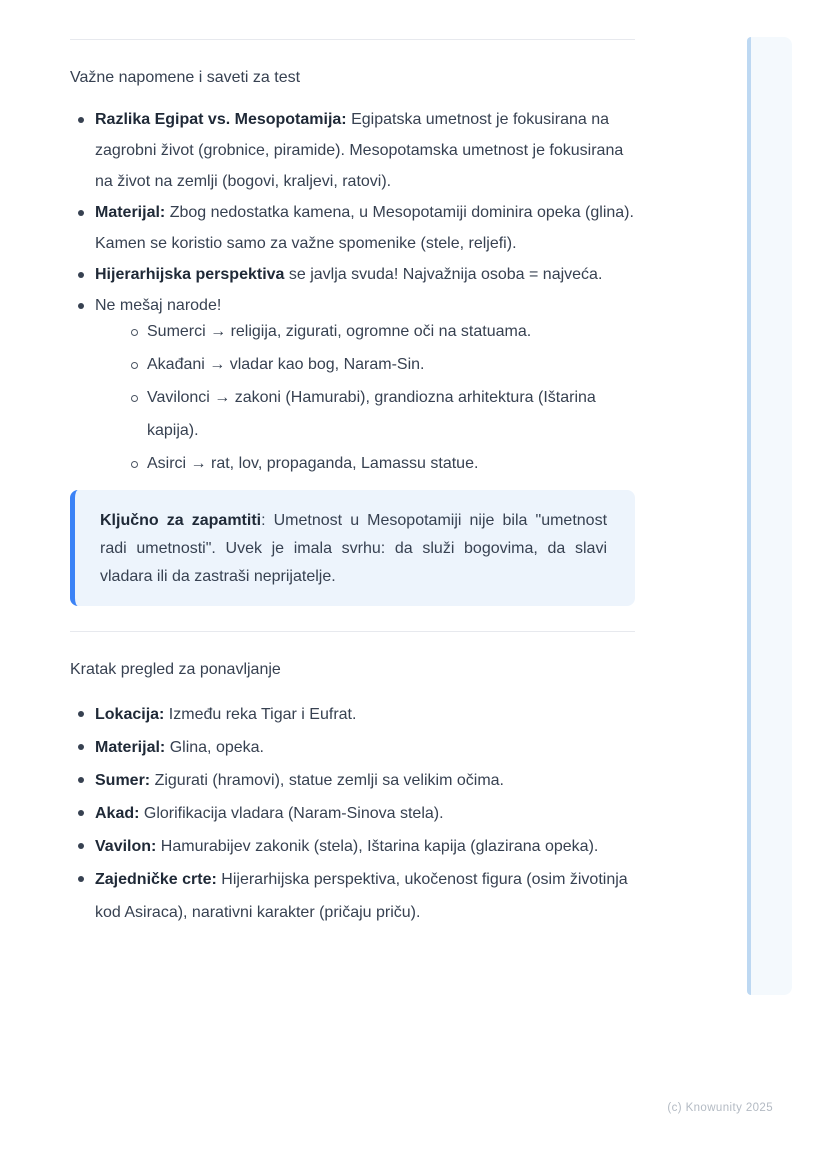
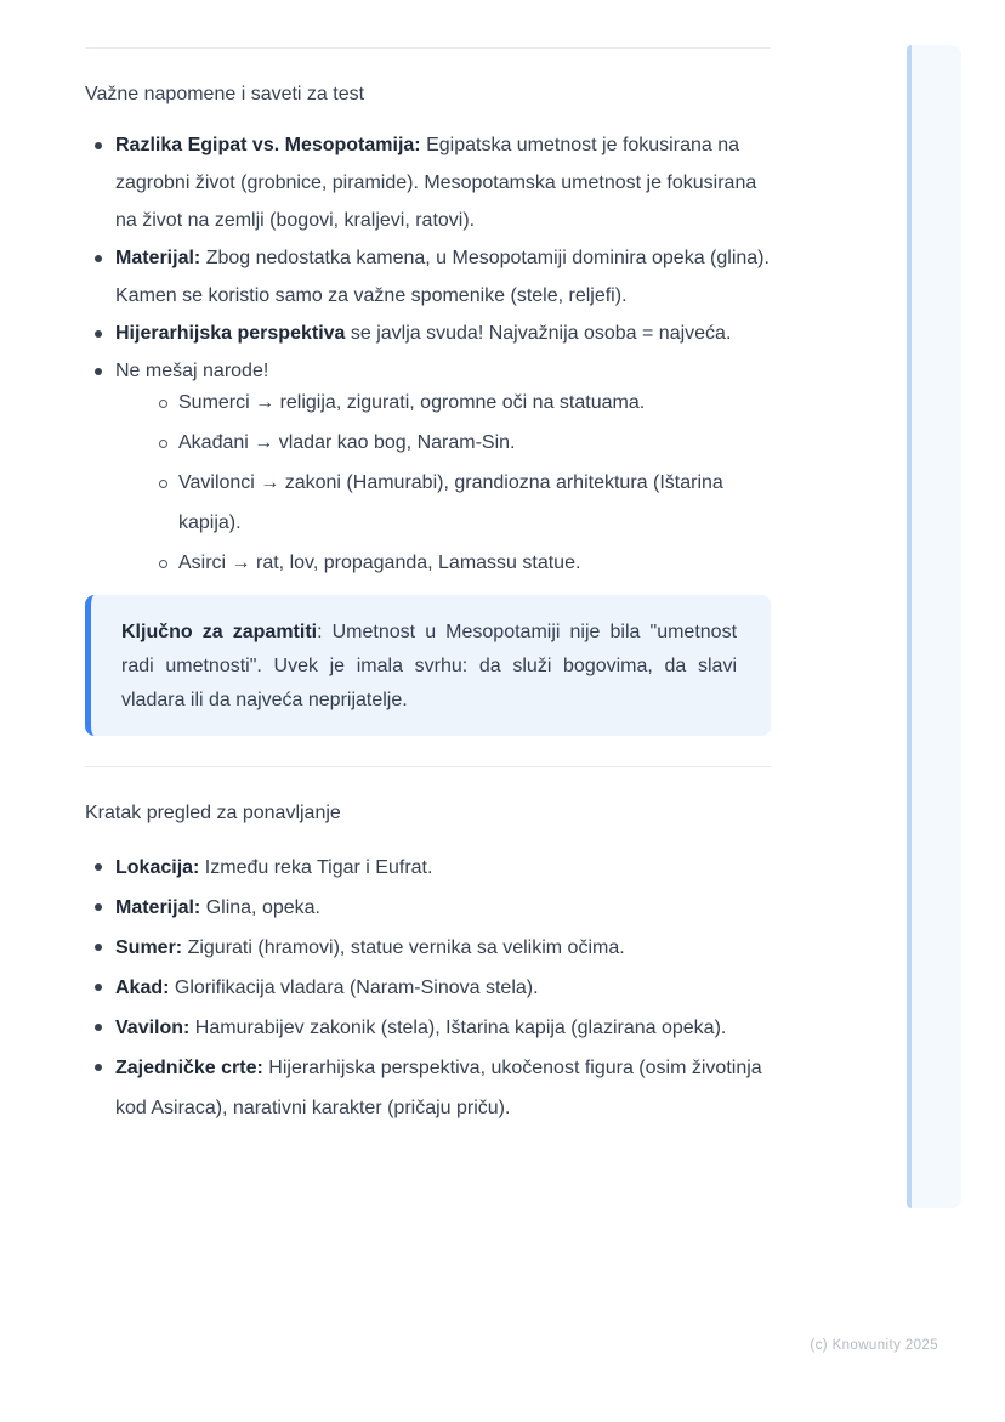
  Važne napomene i saveti za test
  Razlika Egipat vs. Mesopotamija: Egipatska umetnost je fokusirana na zagrobni život (grobnice, piramide). Mesopotamska umetnost je fokusirana na život na zemlji (bogovi, kraljevi, ratovi).
  Materijal: Zbog nedostatka kamena, u Mesopotamiji dominira opeka (glina). Kamen se koristio samo za važne spomenike (stele, reljefi).
  Hijerarhijska perspektiva se javlja svuda! Najvažnija osoba = najveća.
  Ne mešaj narode!
  Sumerci → religija, zigurati, ogromne oči na statuama.
  Akađani → vladar kao bog, Naram-Sin.
  Vavilonci → zakoni (Hamurabi), grandiozna arhitektura (Ištarina kapija).
  Asirci → rat, lov, propaganda, Lamassu statue.
- Ključno za zapamtiti: Umetnost u Mesopotamiji nije bila "umetnost radi umetnosti". Uvek je imala svrhu: da služi bogovima, da slavi vladara ili da zastraši neprijatelje.
+ Ključno za zapamtiti: Umetnost u Mesopotamiji nije bila "umetnost radi umetnosti". Uvek je imala svrhu: da služi bogovima, da slavi vladara ili da najveća neprijatelje.
  Kratak pregled za ponavljanje
  Lokacija: Između reka Tigar i Eufrat.
  Materijal: Glina, opeka.
- Sumer: Zigurati (hramovi), statue zemlji sa velikim očima.
+ Sumer: Zigurati (hramovi), statue vernika sa velikim očima.
  Akad: Glorifikacija vladara (Naram-Sinova stela).
  Vavilon: Hamurabijev zakonik (stela), Ištarina kapija (glazirana opeka).
  Zajedničke crte: Hijerarhijska perspektiva, ukočenost figura (osim životinja kod Asiraca), narativni karakter (pričaju priču).
  (c) Knowunity 2025
